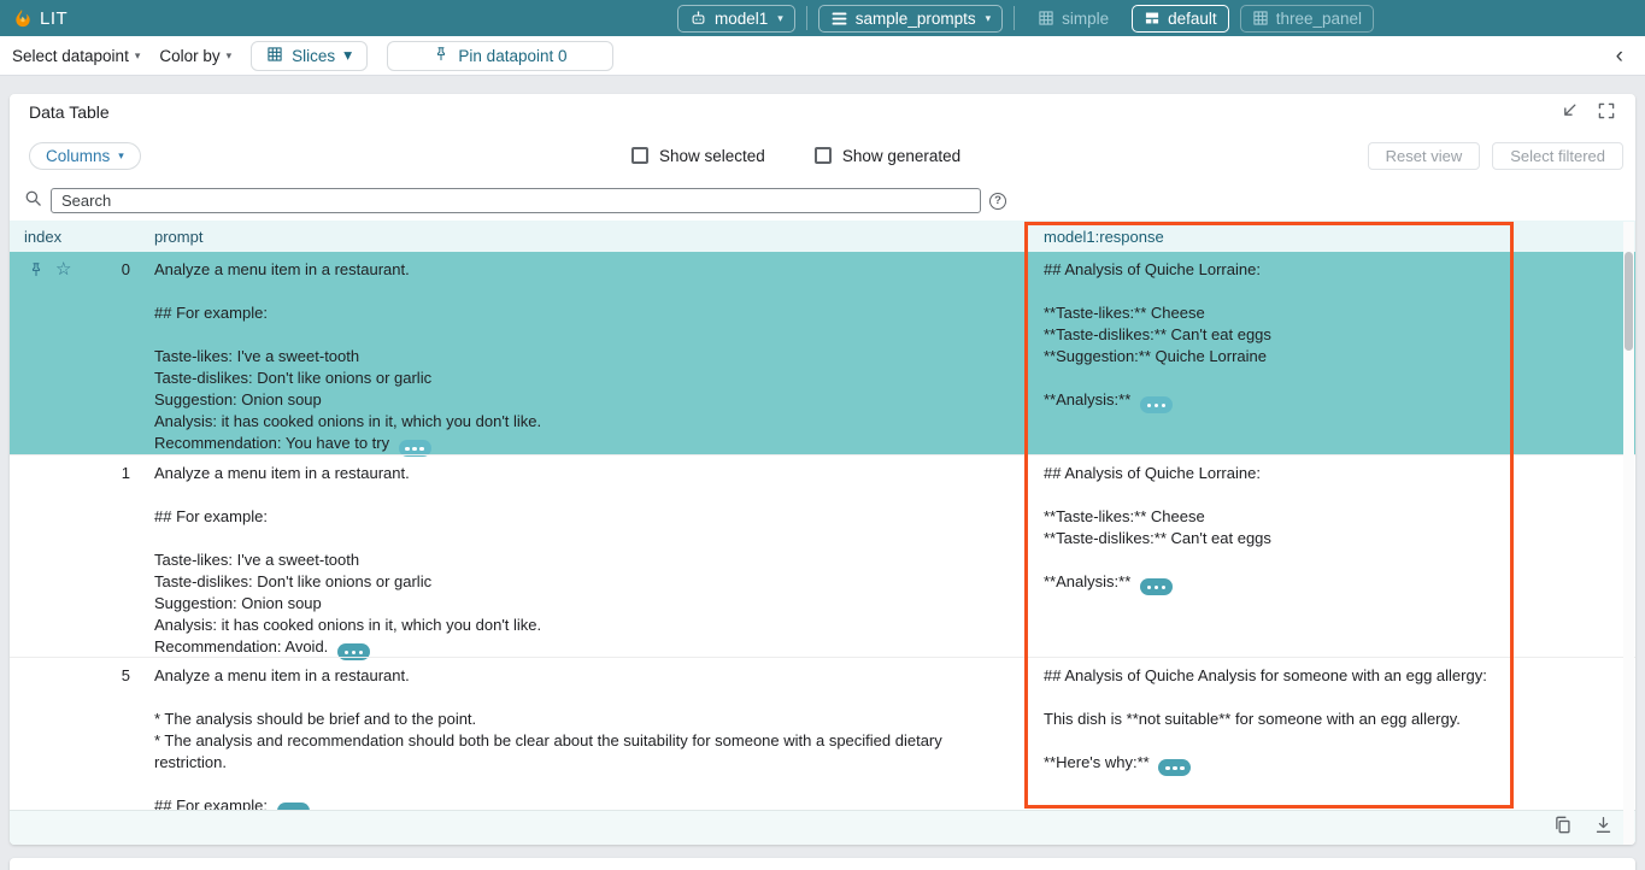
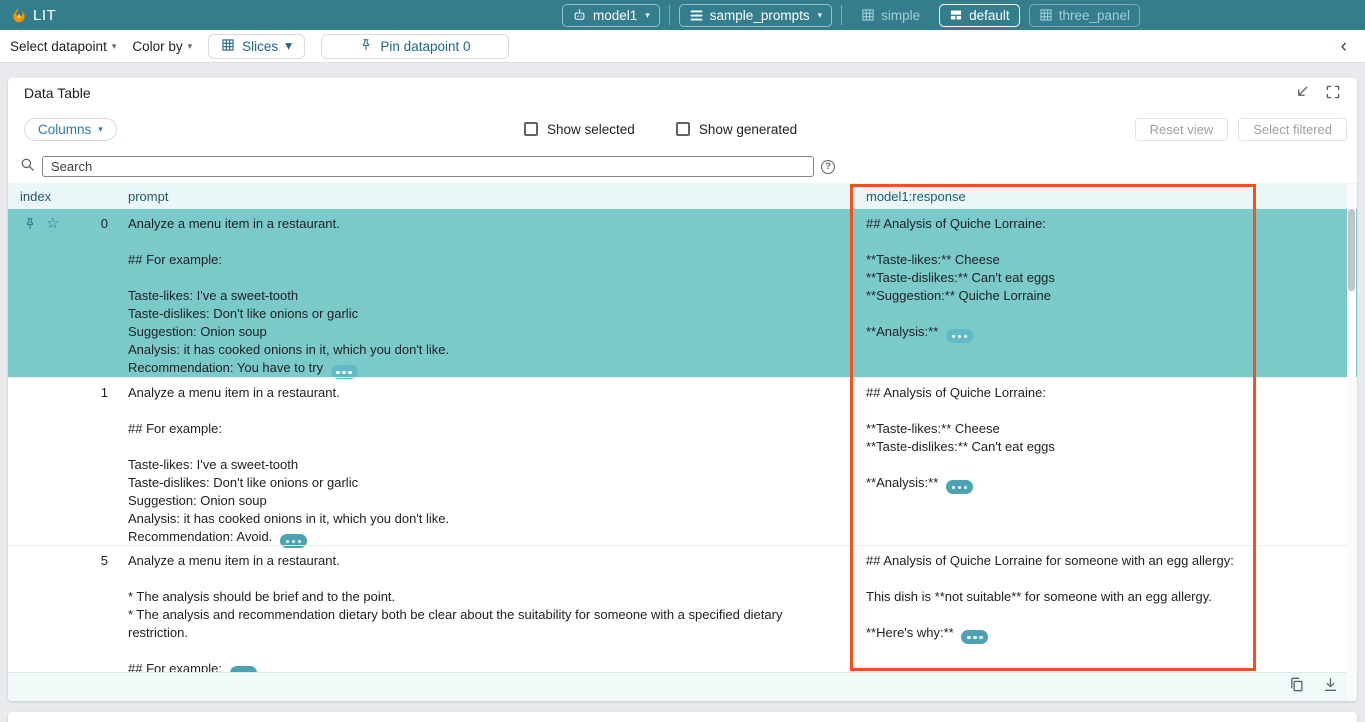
  LIT
  model1
  ▾
  sample_prompts
  ▾
  simple
  default
  three_panel
  Select datapoint
  ▾
  Color by
  ▾
  Slices
  ▾
  Pin datapoint 0
  ‹
  Data Table
  Columns
  ▾
  Show selected
  Show generated
  Reset view
  Select filtered
  Search
  ?
  index
  prompt
  model1:response
  ☆
  0
  Analyze a menu item in a restaurant.
  ## For example:
  Taste-likes: I've a sweet-tooth
  Taste-dislikes: Don't like onions or garlic
  Suggestion: Onion soup
  Analysis: it has cooked onions in it, which you don't like.
  Recommendation: You have to try
  ## Analysis of Quiche Lorraine:
  **Taste-likes:** Cheese
  **Taste-dislikes:** Can't eat eggs
  **Suggestion:** Quiche Lorraine
  **Analysis:**
  1
  Analyze a menu item in a restaurant.
  ## For example:
  Taste-likes: I've a sweet-tooth
  Taste-dislikes: Don't like onions or garlic
  Suggestion: Onion soup
  Analysis: it has cooked onions in it, which you don't like.
  Recommendation: Avoid.
  ## Analysis of Quiche Lorraine:
  **Taste-likes:** Cheese
  **Taste-dislikes:** Can't eat eggs
  **Analysis:**
  5
  Analyze a menu item in a restaurant.
  * The analysis should be brief and to the point.
- * The analysis and recommendation should both be clear about the suitability for someone with a specified dietary restriction.
+ * The analysis and recommendation dietary both be clear about the suitability for someone with a specified dietary restriction.
  ## For example:
- ## Analysis of Quiche Analysis for someone with an egg allergy:
+ ## Analysis of Quiche Lorraine for someone with an egg allergy:
  This dish is **not suitable** for someone with an egg allergy.
  **Here's why:**
